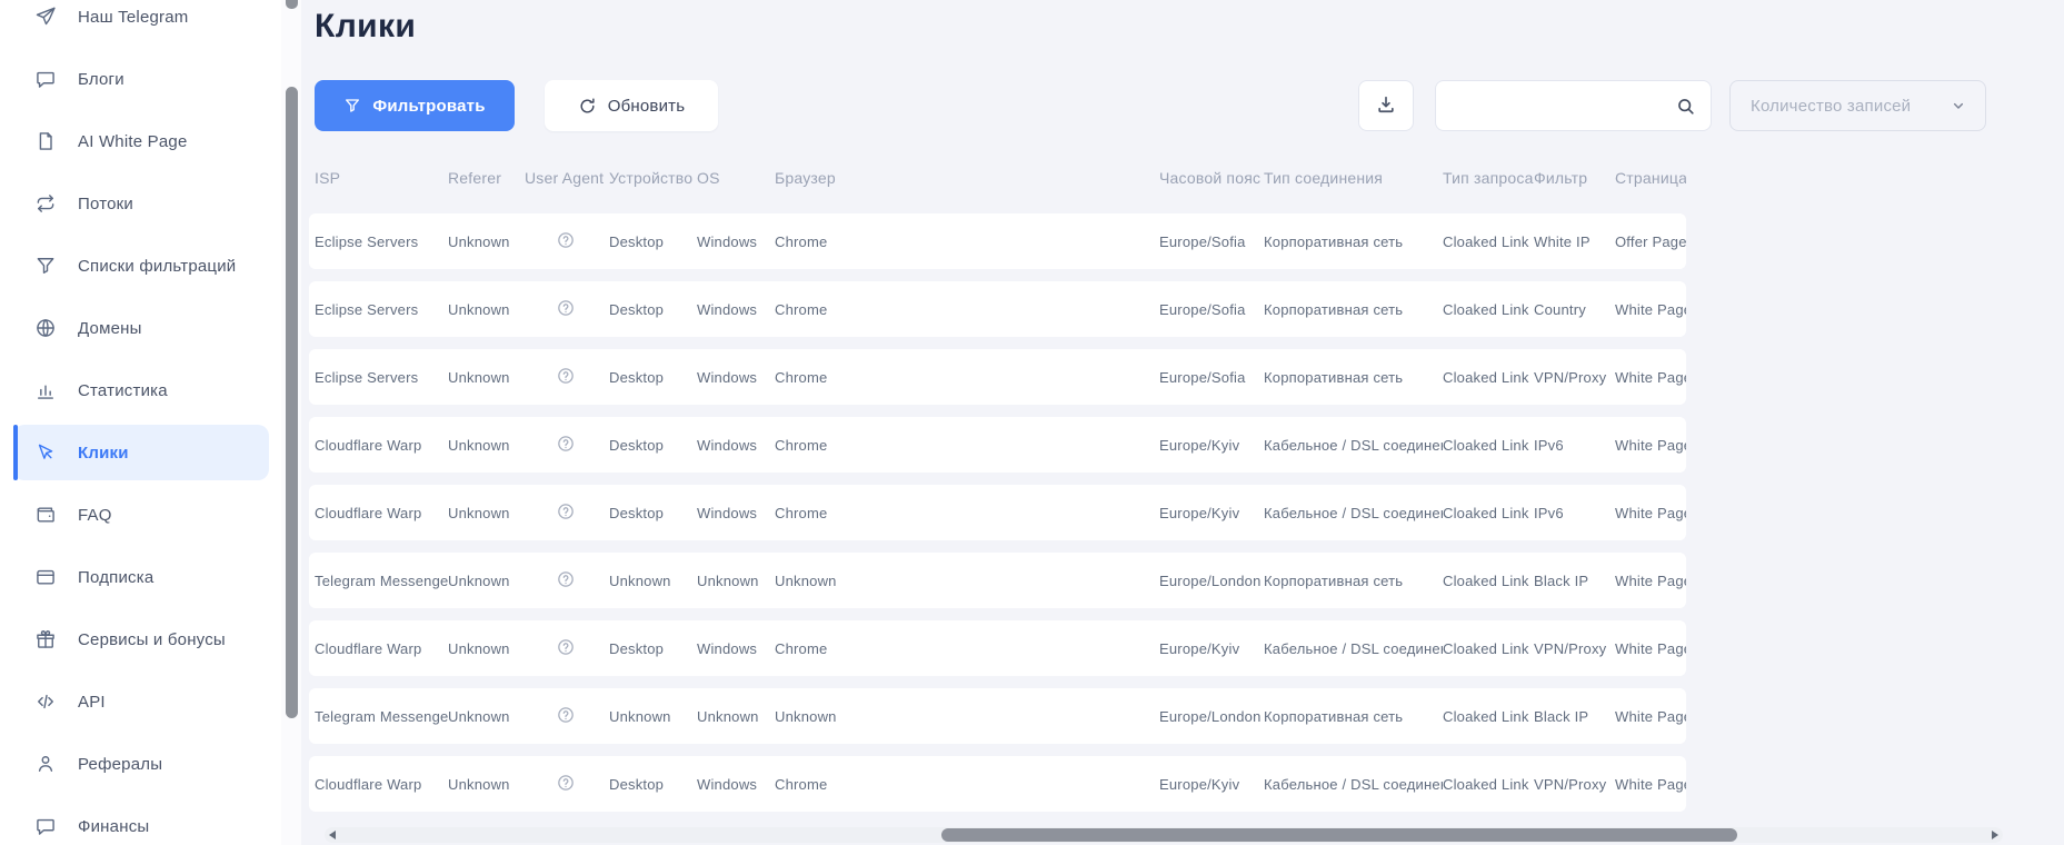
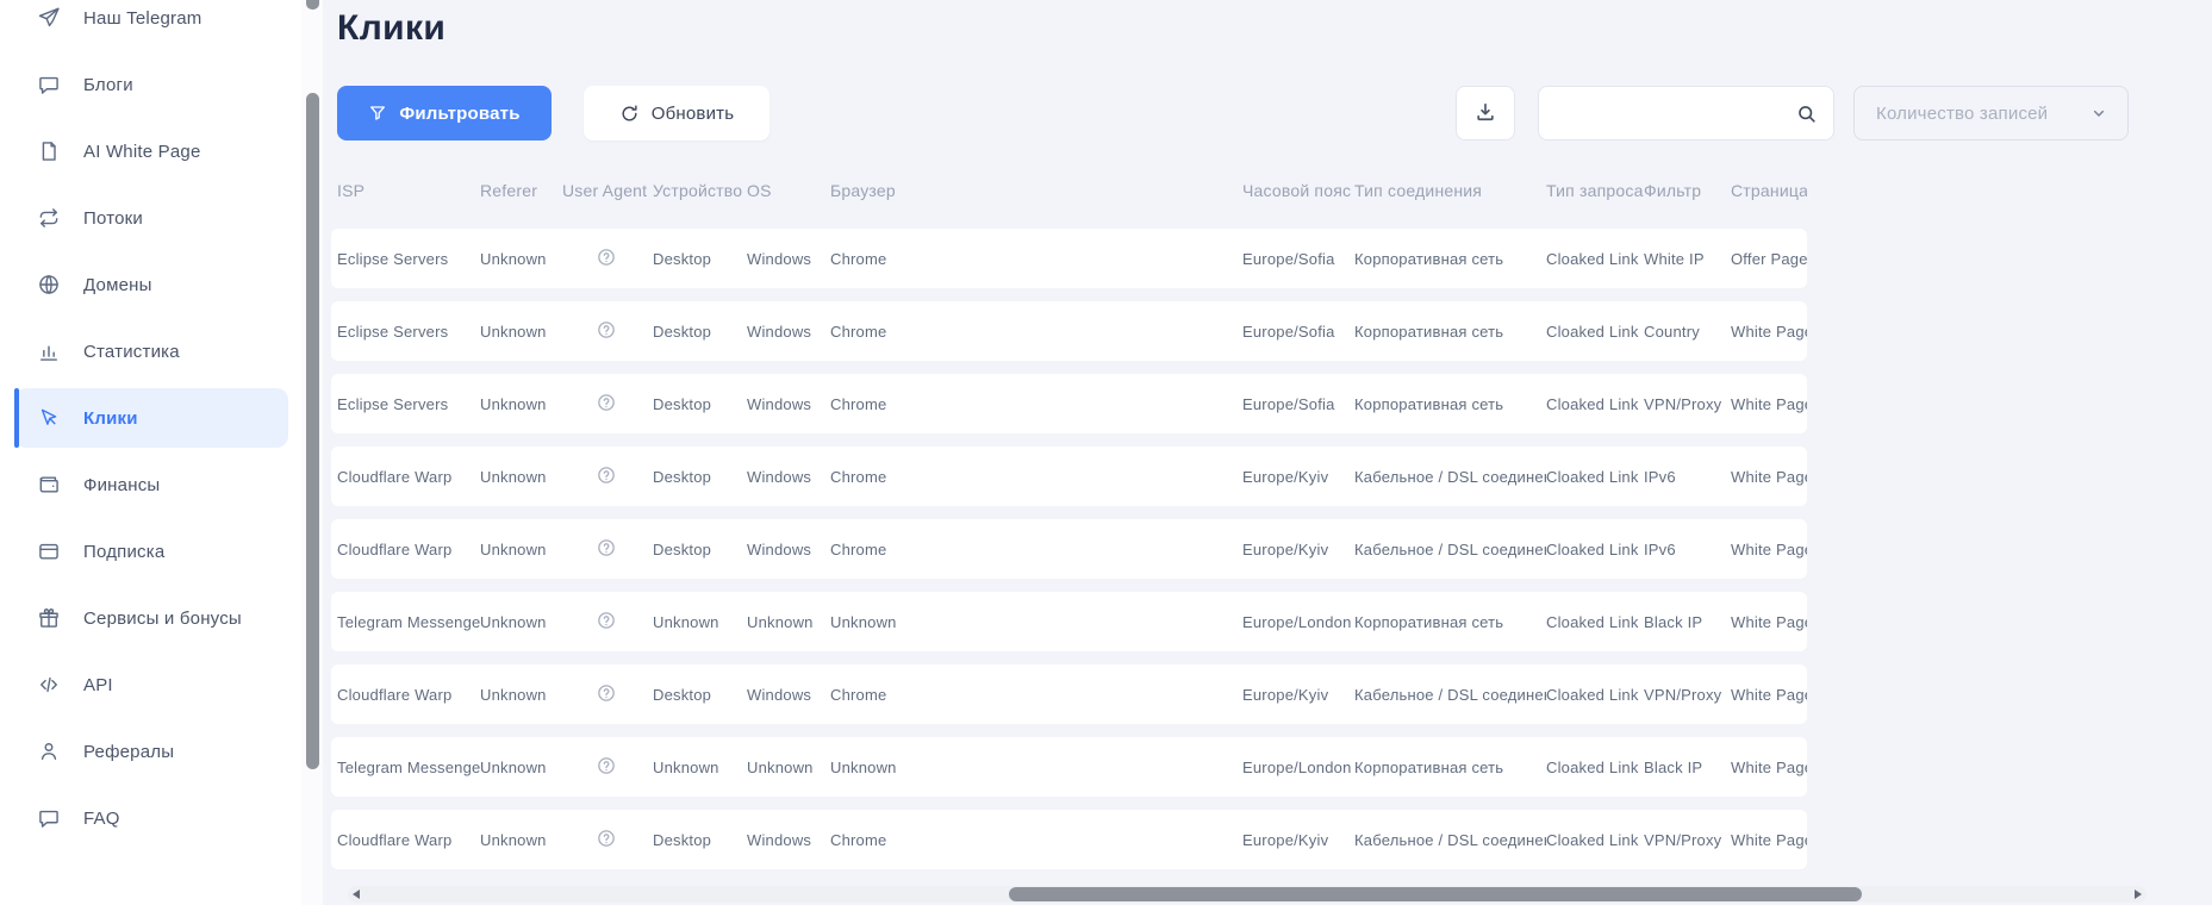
  Наш Telegram
  Блоги
  AI White Page
  Потоки
- Списки фильтраций
  Домены
  Статистика
  Клики
- FAQ
+ Финансы
  Подписка
  Сервисы и бонусы
  API
  Рефералы
- Финансы
+ FAQ
  Клики
  Фильтровать
  Обновить
  Количество записей
  ISP
  Referer
  User Agent
  Устройство
  OS
  Браузер
  Часовой пояс
  Тип соединения
  Тип запроса
  Фильтр
  Страница
  Eclipse Servers
  Unknown
  Desktop
  Windows
  Chrome
  Europe/Sofia
  Корпоративная сеть
  Cloaked Link
  White IP
  Offer Page
  Eclipse Servers
  Unknown
  Desktop
  Windows
  Chrome
  Europe/Sofia
  Корпоративная сеть
  Cloaked Link
  Country
  White Pag
  Eclipse Servers
  Unknown
  Desktop
  Windows
  Chrome
  Europe/Sofia
  Корпоративная сеть
  Cloaked Link
  VPN/Proxy
  White Pag
  Cloudflare Warp
  Unknown
  Desktop
  Windows
  Chrome
  Europe/Kyiv
  Кабельное / DSL соедине
  Cloaked Link
  IPv6
  White Pag
  Cloudflare Warp
  Unknown
  Desktop
  Windows
  Chrome
  Europe/Kyiv
  Кабельное / DSL соедине
  Cloaked Link
  IPv6
  White Pag
  Telegram Messenge
  Unknown
  Unknown
  Unknown
  Unknown
  Europe/London
  Корпоративная сеть
  Cloaked Link
  Black IP
  White Pag
  Cloudflare Warp
  Unknown
  Desktop
  Windows
  Chrome
  Europe/Kyiv
  Кабельное / DSL соедине
  Cloaked Link
  VPN/Proxy
  White Pag
  Telegram Messenge
  Unknown
  Unknown
  Unknown
  Unknown
  Europe/London
  Корпоративная сеть
  Cloaked Link
  Black IP
  White Pag
  Cloudflare Warp
  Unknown
  Desktop
  Windows
  Chrome
  Europe/Kyiv
  Кабельное / DSL соедине
  Cloaked Link
  VPN/Proxy
  White Pag
